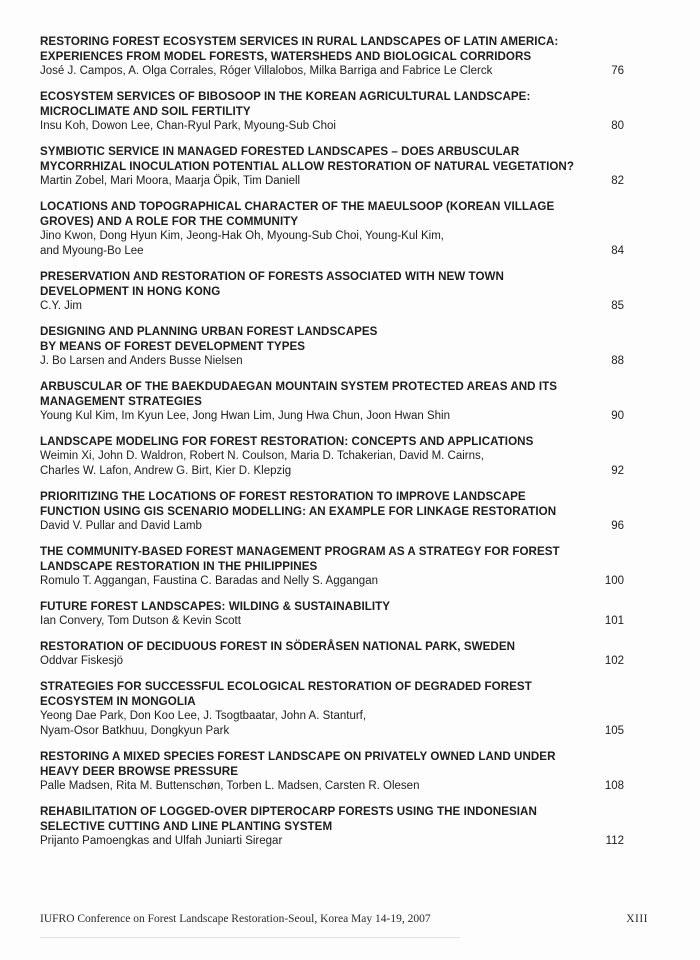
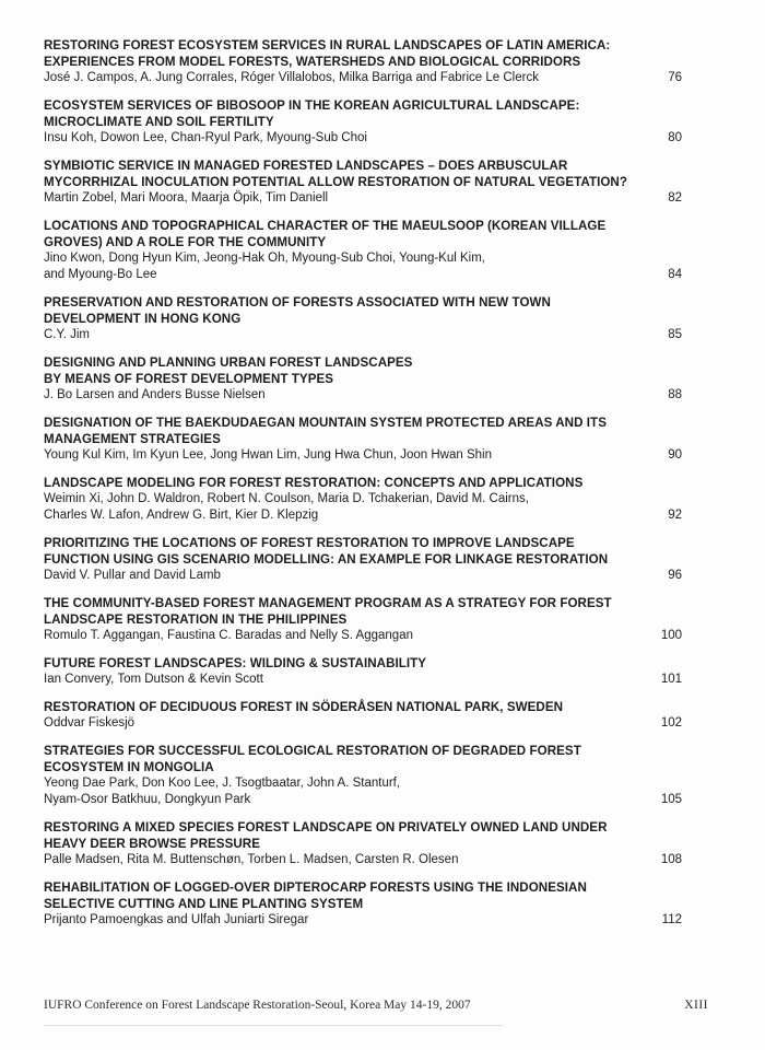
  RESTORING FOREST ECOSYSTEM SERVICES IN RURAL LANDSCAPES OF LATIN AMERICA:
  EXPERIENCES FROM MODEL FORESTS, WATERSHEDS AND BIOLOGICAL CORRIDORS
- José J. Campos, A. Olga Corrales, Róger Villalobos, Milka Barriga and Fabrice Le Clerck
+ José J. Campos, A. Jung Corrales, Róger Villalobos, Milka Barriga and Fabrice Le Clerck
  76
  ECOSYSTEM SERVICES OF BIBOSOOP IN THE KOREAN AGRICULTURAL LANDSCAPE:
  MICROCLIMATE AND SOIL FERTILITY
  Insu Koh, Dowon Lee, Chan-Ryul Park, Myoung-Sub Choi
  80
  SYMBIOTIC SERVICE IN MANAGED FORESTED LANDSCAPES – DOES ARBUSCULAR
  MYCORRHIZAL INOCULATION POTENTIAL ALLOW RESTORATION OF NATURAL VEGETATION?
  Martin Zobel, Mari Moora, Maarja Öpik, Tim Daniell
  82
  LOCATIONS AND TOPOGRAPHICAL CHARACTER OF THE MAEULSOOP (KOREAN VILLAGE
  GROVES) AND A ROLE FOR THE COMMUNITY
  Jino Kwon, Dong Hyun Kim, Jeong-Hak Oh, Myoung-Sub Choi, Young-Kul Kim,
  and Myoung-Bo Lee
  84
  PRESERVATION AND RESTORATION OF FORESTS ASSOCIATED WITH NEW TOWN
  DEVELOPMENT IN HONG KONG
  C.Y. Jim
  85
  DESIGNING AND PLANNING URBAN FOREST LANDSCAPES
  BY MEANS OF FOREST DEVELOPMENT TYPES
  J. Bo Larsen and Anders Busse Nielsen
  88
- ARBUSCULAR OF THE BAEKDUDAEGAN MOUNTAIN SYSTEM PROTECTED AREAS AND ITS
+ DESIGNATION OF THE BAEKDUDAEGAN MOUNTAIN SYSTEM PROTECTED AREAS AND ITS
  MANAGEMENT STRATEGIES
  Young Kul Kim, Im Kyun Lee, Jong Hwan Lim, Jung Hwa Chun, Joon Hwan Shin
  90
  LANDSCAPE MODELING FOR FOREST RESTORATION: CONCEPTS AND APPLICATIONS
  Weimin Xi, John D. Waldron, Robert N. Coulson, Maria D. Tchakerian, David M. Cairns,
  Charles W. Lafon, Andrew G. Birt, Kier D. Klepzig
  92
  PRIORITIZING THE LOCATIONS OF FOREST RESTORATION TO IMPROVE LANDSCAPE
  FUNCTION USING GIS SCENARIO MODELLING: AN EXAMPLE FOR LINKAGE RESTORATION
  David V. Pullar and David Lamb
  96
  THE COMMUNITY-BASED FOREST MANAGEMENT PROGRAM AS A STRATEGY FOR FOREST
  LANDSCAPE RESTORATION IN THE PHILIPPINES
  Romulo T. Aggangan, Faustina C. Baradas and Nelly S. Aggangan
  100
  FUTURE FOREST LANDSCAPES: WILDING & SUSTAINABILITY
  Ian Convery, Tom Dutson & Kevin Scott
  101
  RESTORATION OF DECIDUOUS FOREST IN SÖDERÅSEN NATIONAL PARK, SWEDEN
  Oddvar Fiskesjö
  102
  STRATEGIES FOR SUCCESSFUL ECOLOGICAL RESTORATION OF DEGRADED FOREST
  ECOSYSTEM IN MONGOLIA
  Yeong Dae Park, Don Koo Lee, J. Tsogtbaatar, John A. Stanturf,
  Nyam-Osor Batkhuu, Dongkyun Park
  105
  RESTORING A MIXED SPECIES FOREST LANDSCAPE ON PRIVATELY OWNED LAND UNDER
  HEAVY DEER BROWSE PRESSURE
  Palle Madsen, Rita M. Buttenschøn, Torben L. Madsen, Carsten R. Olesen
  108
  REHABILITATION OF LOGGED-OVER DIPTEROCARP FORESTS USING THE INDONESIAN
  SELECTIVE CUTTING AND LINE PLANTING SYSTEM
  Prijanto Pamoengkas and Ulfah Juniarti Siregar
  112
  IUFRO Conference on Forest Landscape Restoration-Seoul, Korea May 14-19, 2007
  XIII
